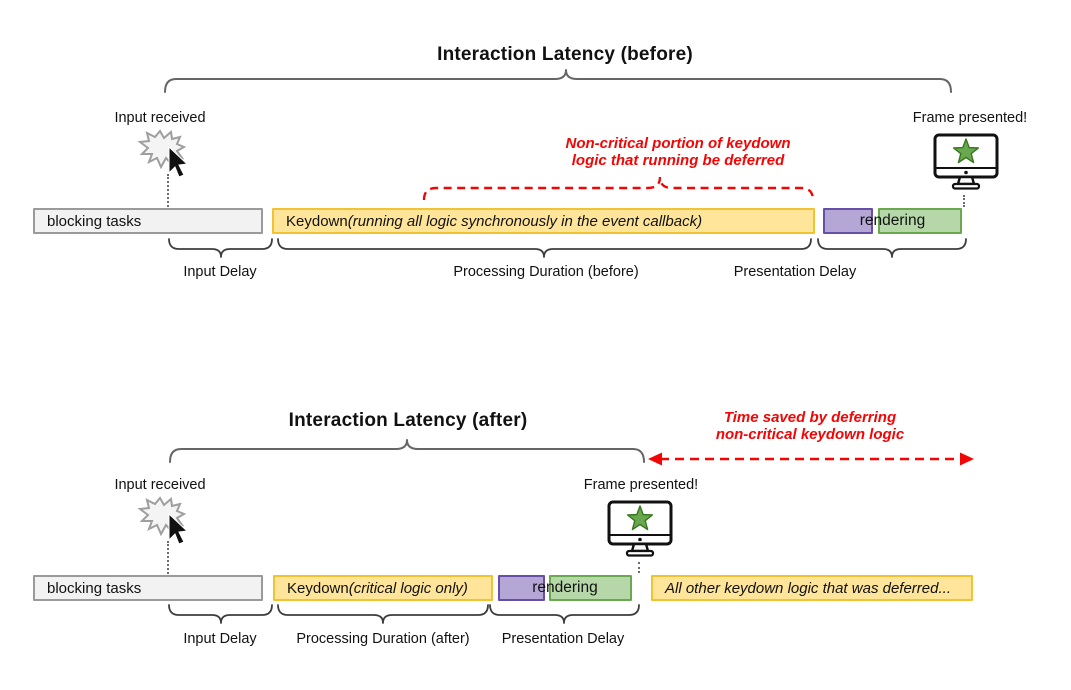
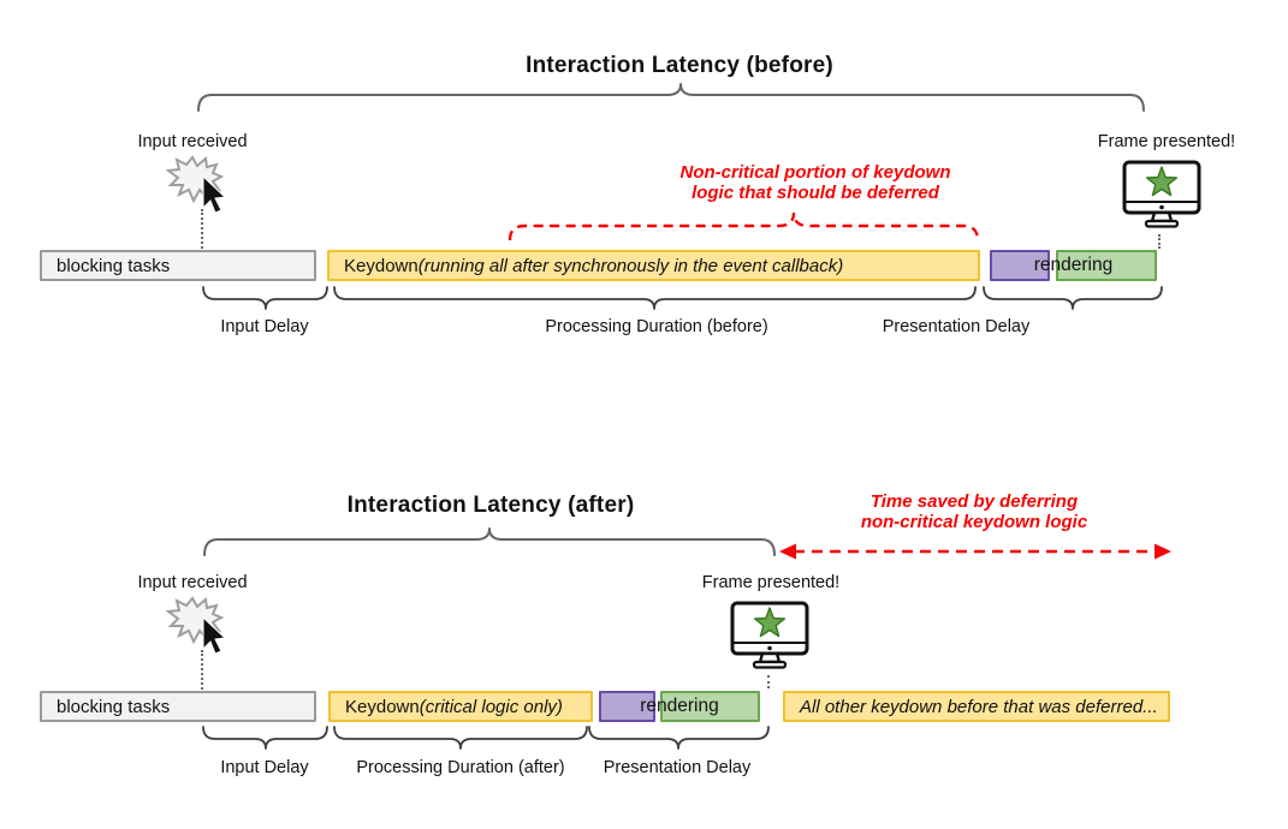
  Interaction Latency (before)
  Input received
  Frame presented!
  Non-critical portion of keydown
- logic that running be deferred
+ logic that should be deferred
  blocking tasks
  Keydown
- (running all logic synchronously in the event callback)
+ (running all after synchronously in the event callback)
  rendering
  Input Delay
  Processing Duration (before)
  Presentation Delay
  Interaction Latency (after)
  Time saved by deferring
  non-critical keydown logic
  Input received
  Frame presented!
  blocking tasks
  Keydown
  (critical logic only)
  rendering
- All other keydown logic that was deferred...
+ All other keydown before that was deferred...
  Input Delay
  Processing Duration (after)
  Presentation Delay
